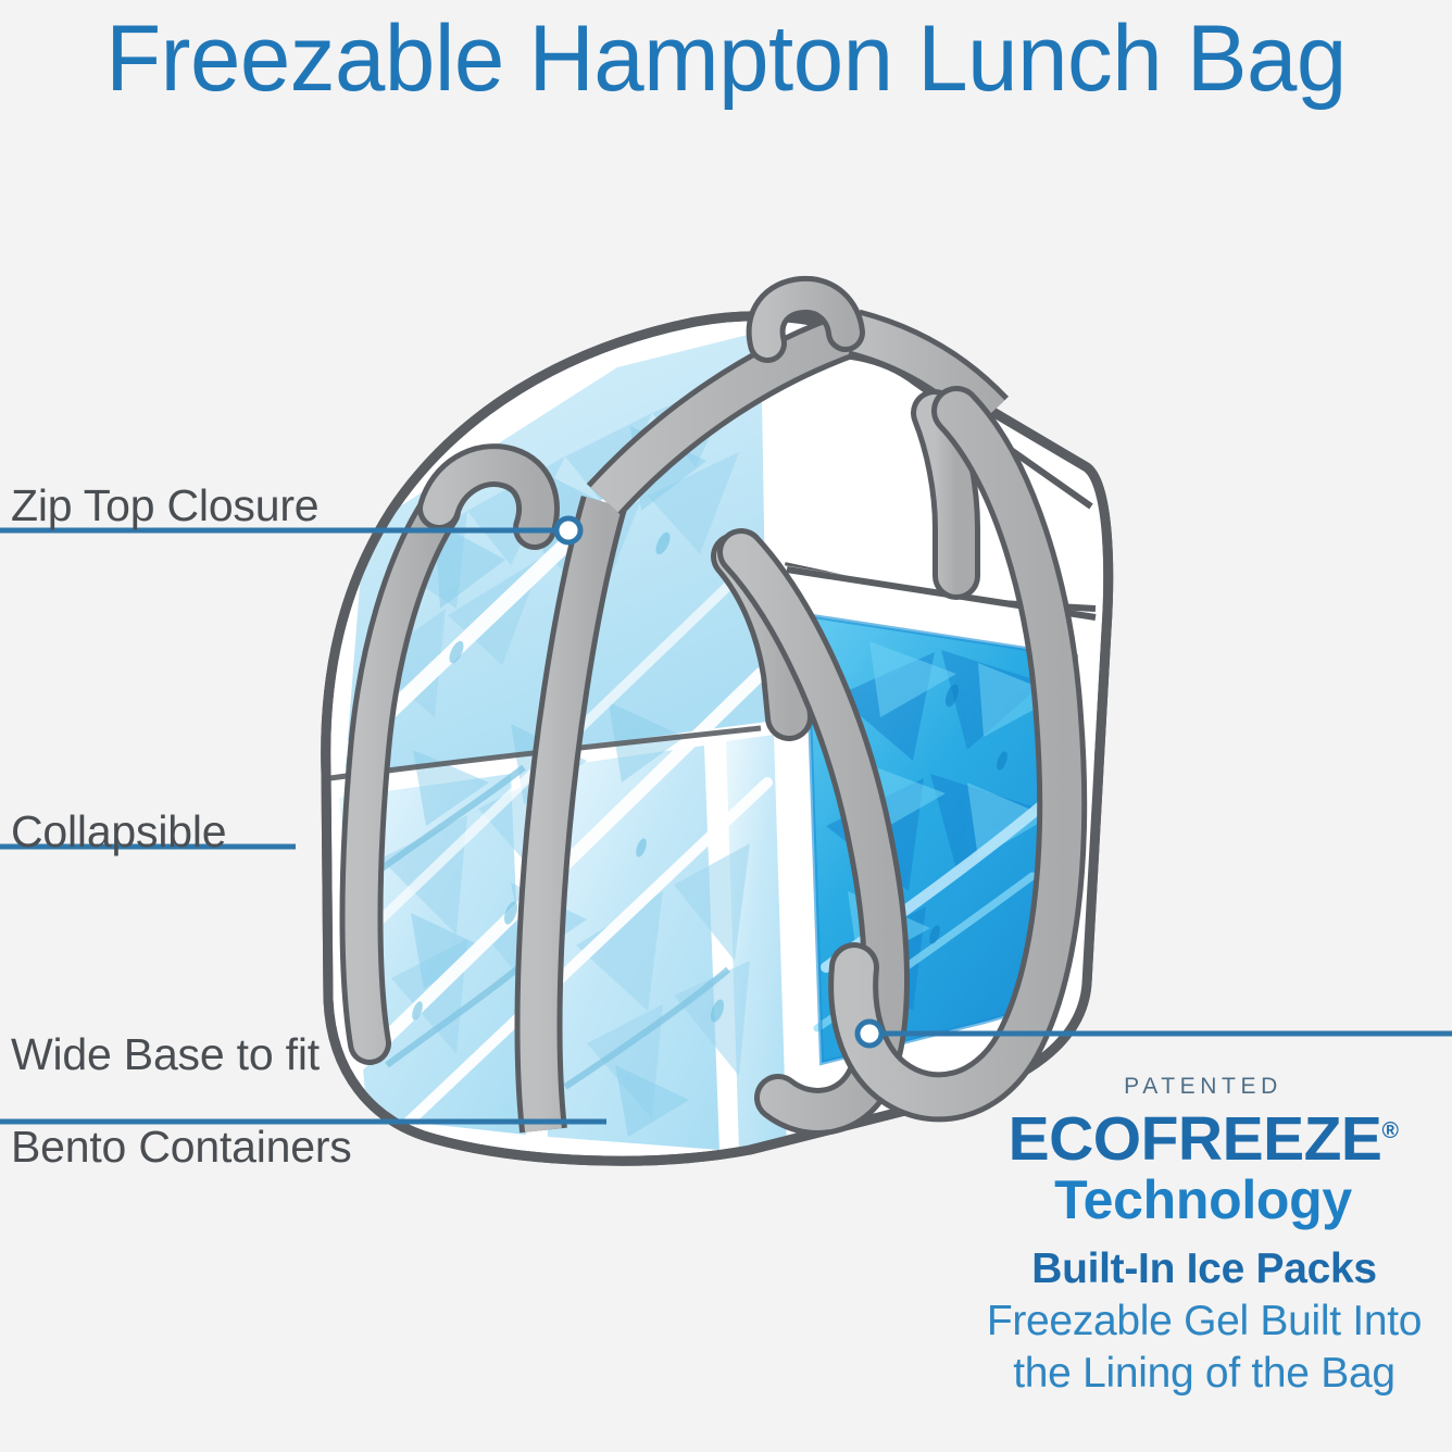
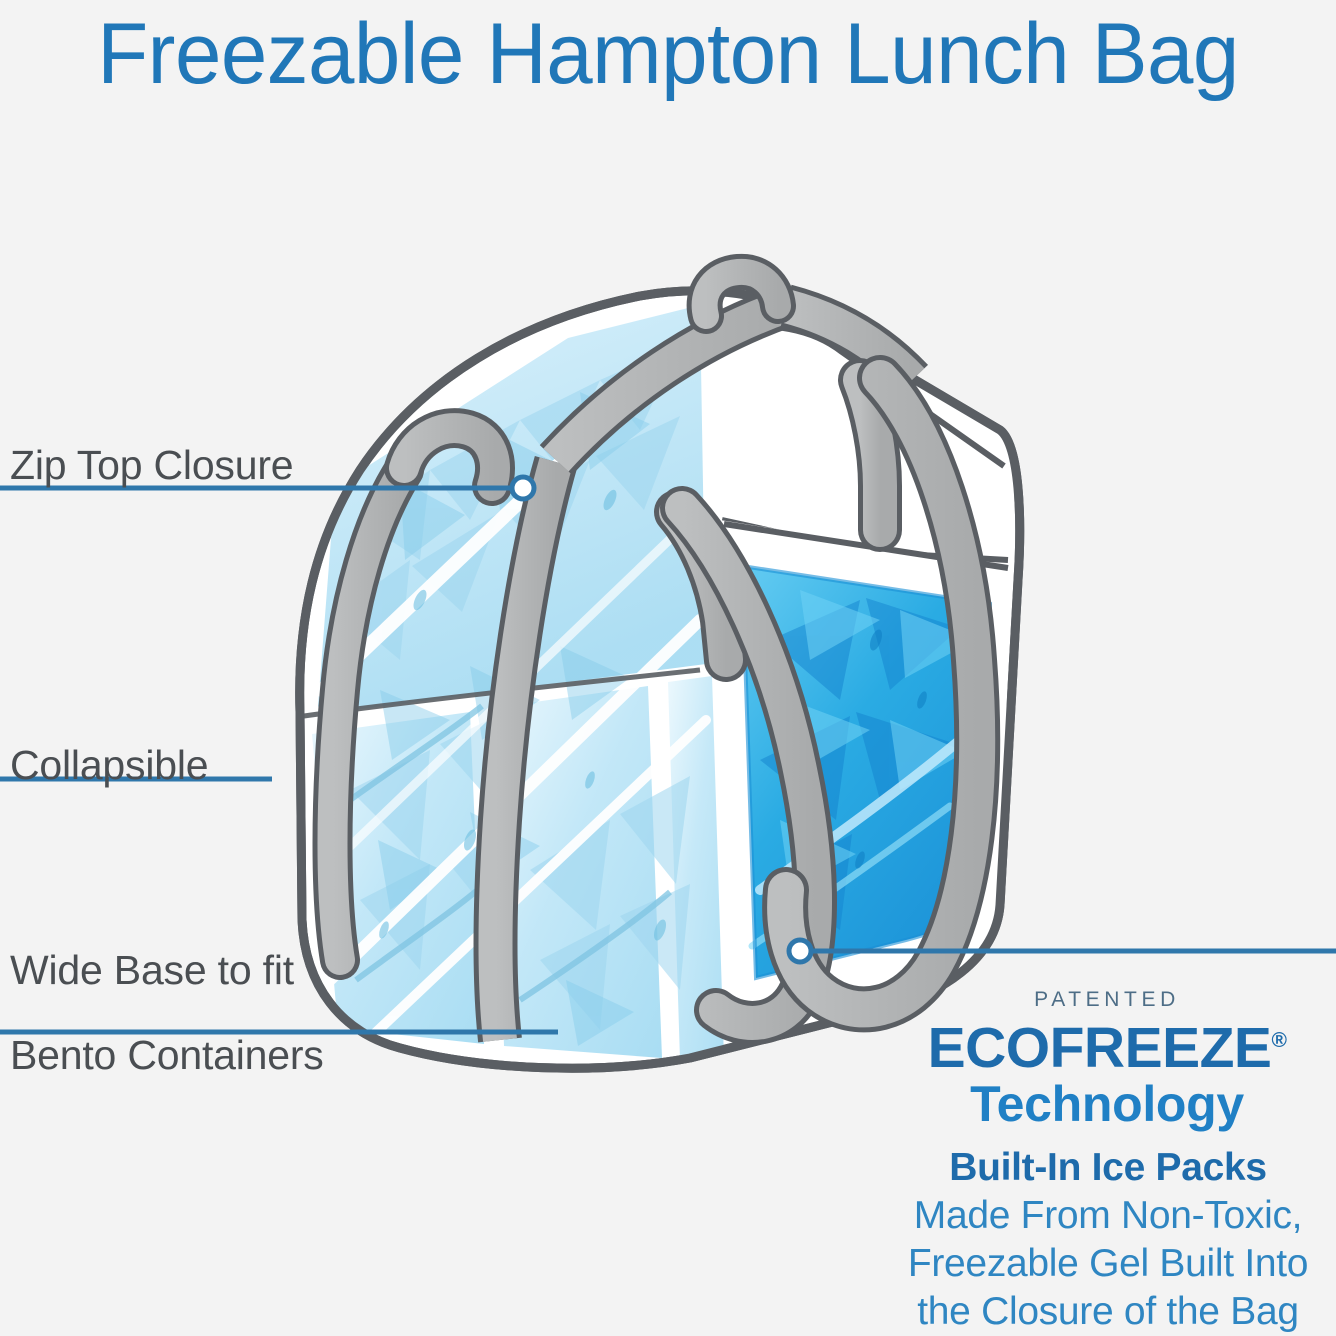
  Freezable Hampton Lunch Bag
  Zip Top Closure
  Collapsible
  Wide Base to fit
  Bento Containers
  PATENTED
  ECOFREEZE®
  Technology
  Built-In Ice Packs
+ Made From Non-Toxic,
  Freezable Gel Built Into
- the Lining of the Bag
+ the Closure of the Bag
